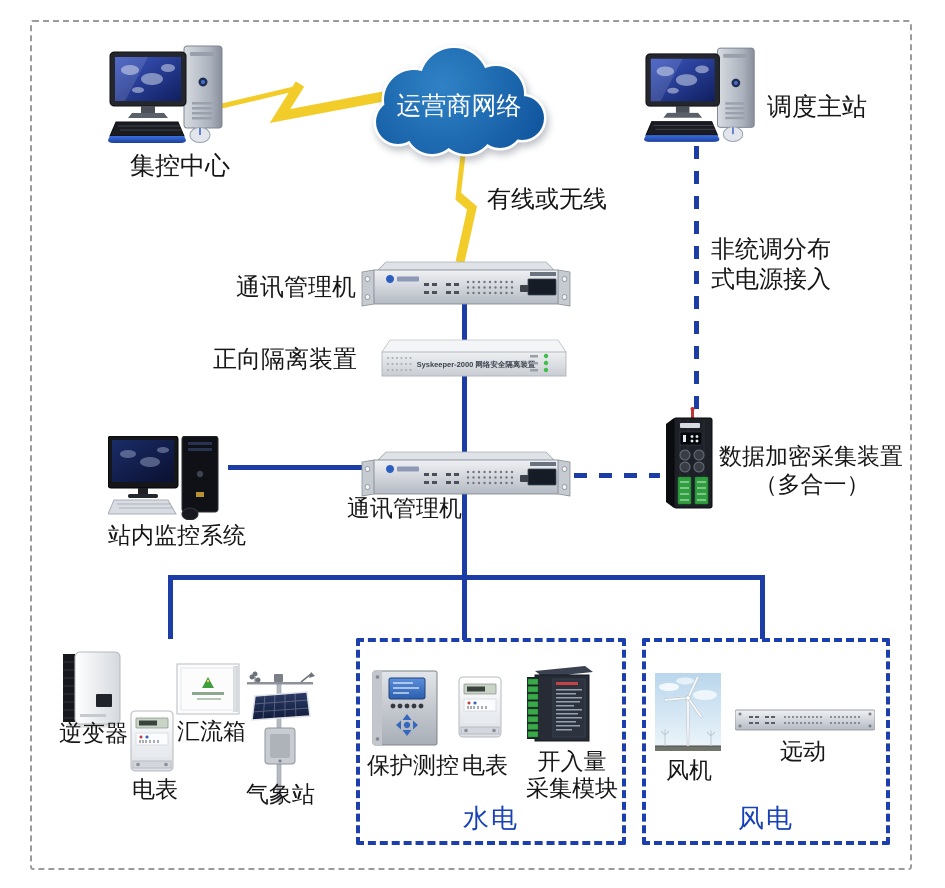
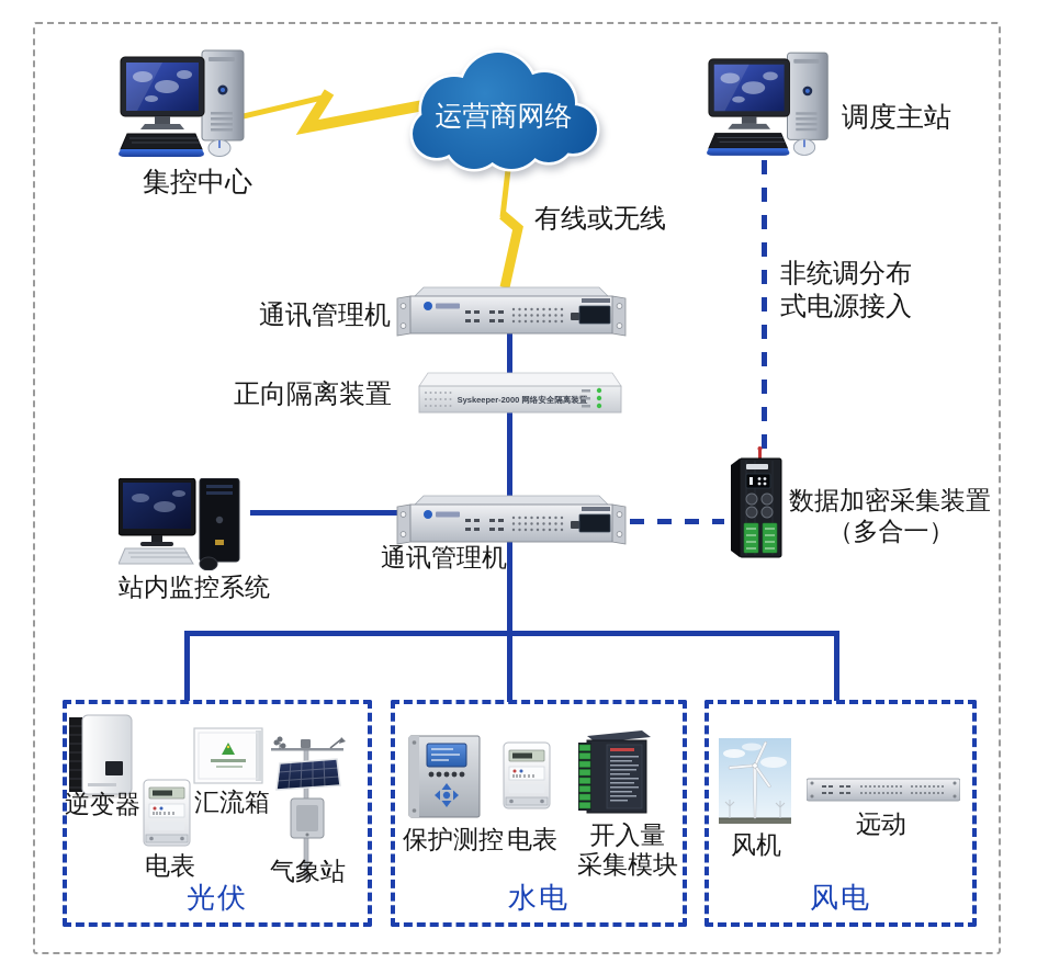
  集控中心
  运营商网络
  调度主站
  有线或无线
  非统调分布
  式电源接入
  通讯管理机
  正向隔离装置
  Syskeeper-2000 网络安全隔离装
  通讯管理机
  站内监控系统
  数据加密采集装置
  （多合一）
+ 光伏
  水电
  风电
  逆变器
  电表
  汇流箱
  气象站
  保护测控
  电表
  开入量
  采集模块
  风机
  远动
